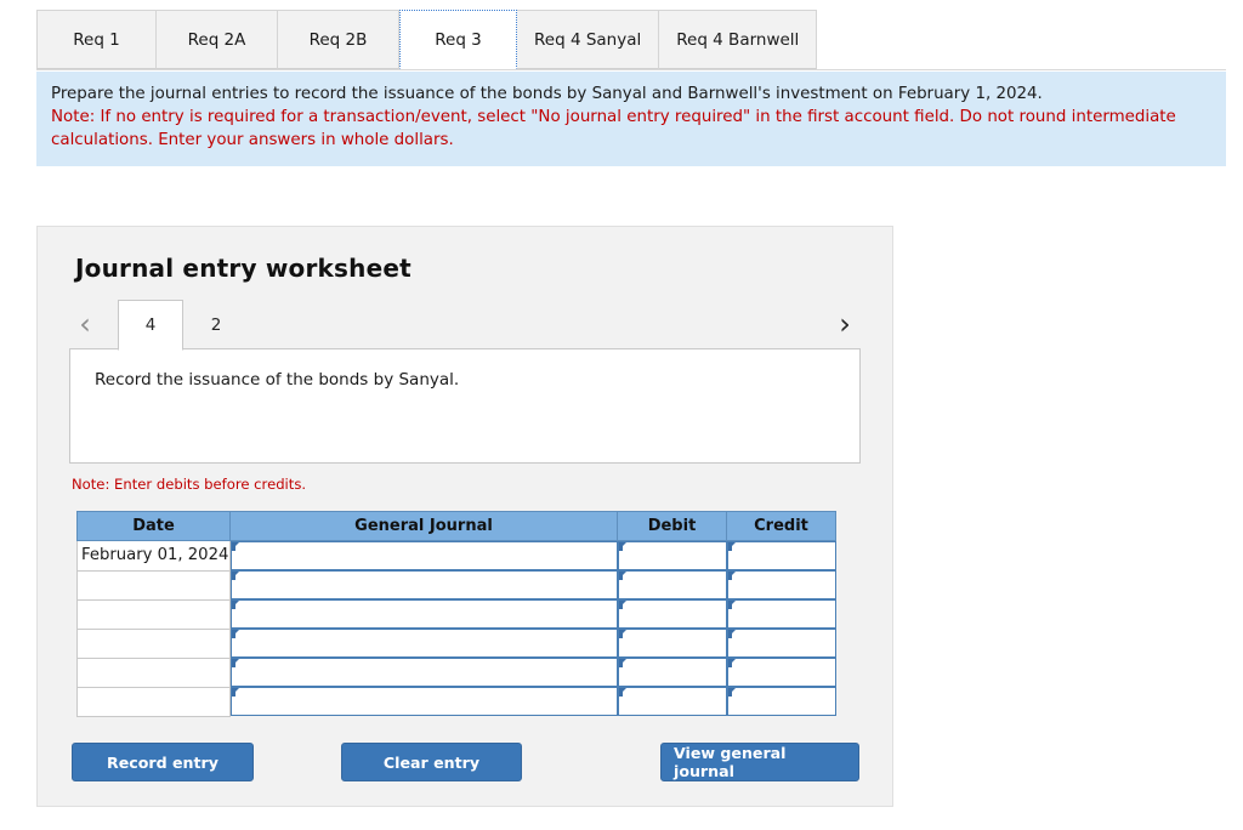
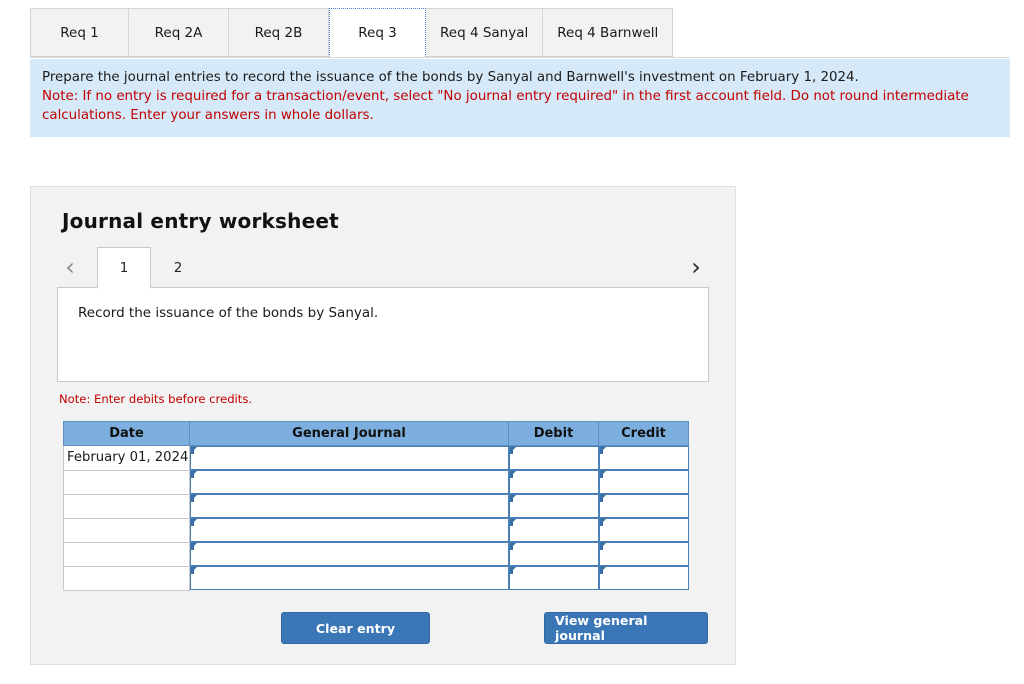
  Req 1
  Req 2A
  Req 2B
  Req 3
  Req 4 Sanyal
  Req 4 Barnwell
  Prepare the journal entries to record the issuance of the bonds by Sanyal and Barnwell's investment on February 1, 2024.
  Note: If no entry is required for a transaction/event, select "No journal entry required" in the first account field. Do not round intermediate calculations. Enter your answers in whole dollars.
  Journal entry worksheet
  ‹
- 4
+ 1
  2
  ›
  Record the issuance of the bonds by Sanyal.
  Note: Enter debits before credits.
  Date	General Journal	Debit	Credit
  February 01, 2024
- Record entry
  Clear entry
  View general journal
